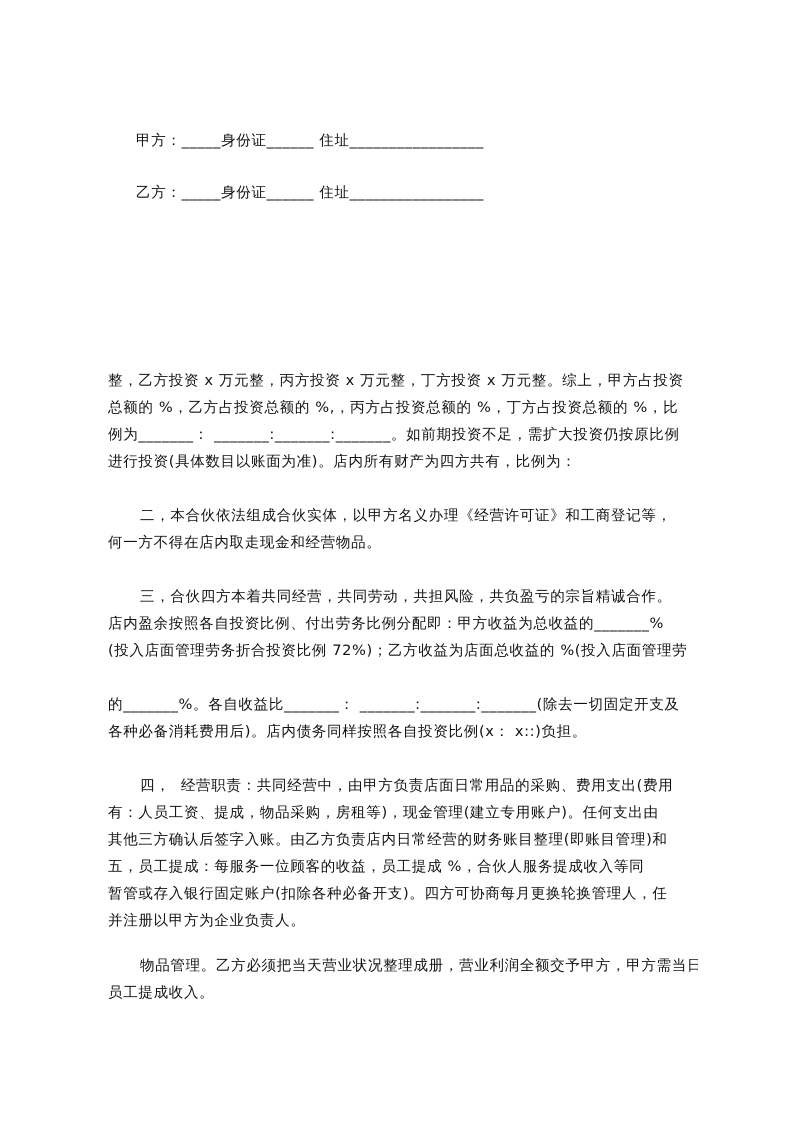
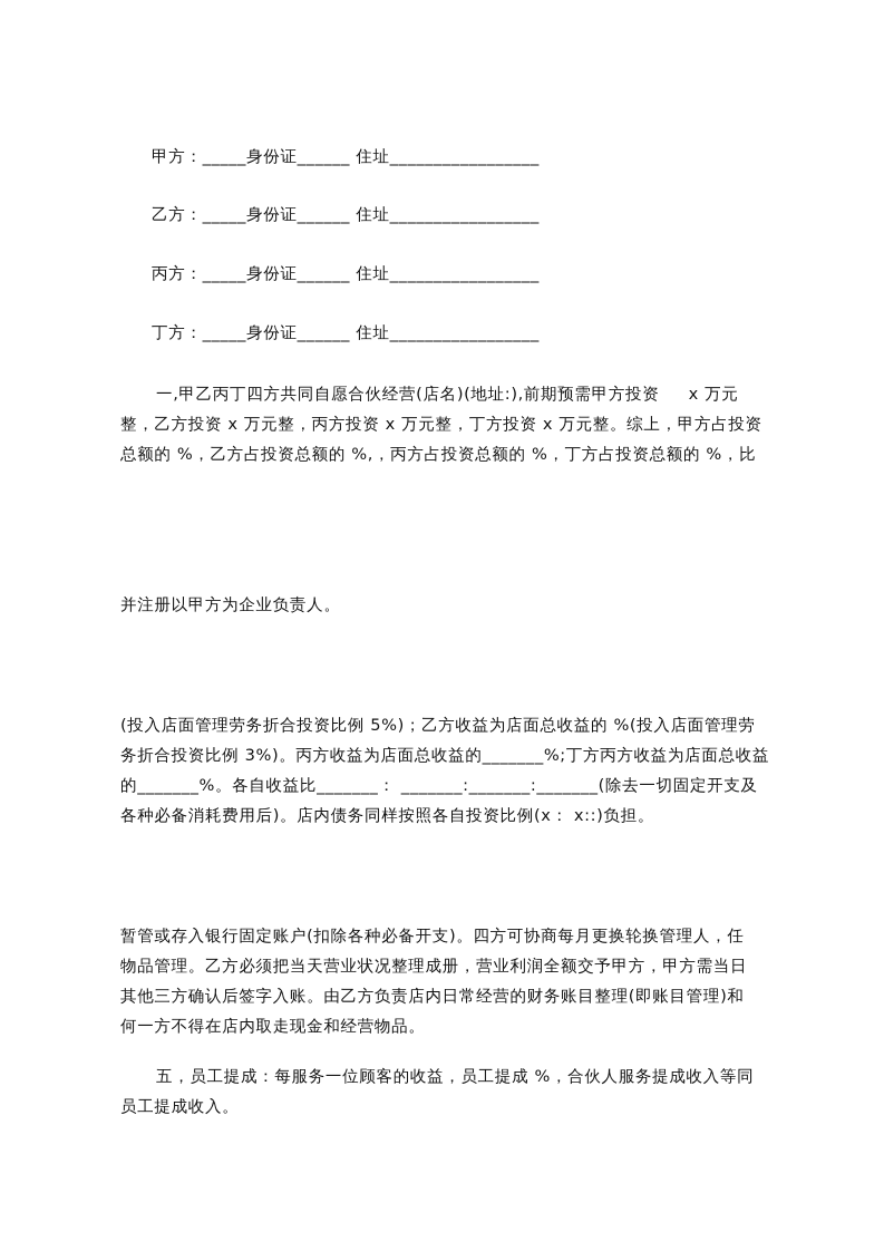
  甲方：_____身份证______ 住址_________________
  乙方：_____身份证______ 住址_________________
+ 丙方：_____身份证______ 住址_________________
+ 丁方：_____身份证______ 住址_________________
+ 一,甲乙丙丁四方共同自愿合伙经营(店名)(地址:),前期预需甲方投资 x 万元
  整，乙方投资 x 万元整，丙方投资 x 万元整，丁方投资 x 万元整。综上，甲方占投资
  总额的 %，乙方占投资总额的 %,，丙方占投资总额的 %，丁方占投资总额的 %，比
- 例为_______： _______:_______:_______。如前期投资不足，需扩大投资仍按原比例
- 进行投资(具体数目以账面为准)。店内所有财产为四方共有，比例为：
- 二，本合伙依法组成合伙实体，以甲方名义办理《经营许可证》和工商登记等，
- 何一方不得在店内取走现金和经营物品。
+ 并注册以甲方为企业负责人。
- 三，合伙四方本着共同经营，共同劳动，共担风险，共负盈亏的宗旨精诚合作。
- 店内盈余按照各自投资比例、付出劳务比例分配即：甲方收益为总收益的_______%
- (投入店面管理劳务折合投资比例 72%)；乙方收益为店面总收益的 %(投入店面管理劳
+ (投入店面管理劳务折合投资比例 5%)；乙方收益为店面总收益的 %(投入店面管理劳
+ 务折合投资比例 3%)。丙方收益为店面总收益的_______%;丁方丙方收益为店面总收益
  的_______%。各自收益比_______： _______:_______:_______(除去一切固定开支及
  各种必备消耗费用后)。店内债务同样按照各自投资比例(x： x::)负担。
- 四， 经营职责：共同经营中，由甲方负责店面日常用品的采购、费用支出(费用
- 有：人员工资、提成，物品采购，房租等)，现金管理(建立专用账户)。任何支出由
- 其他三方确认后签字入账。由乙方负责店内日常经营的财务账目整理(即账目管理)和
+ 暂管或存入银行固定账户(扣除各种必备开支)。四方可协商每月更换轮换管理人，任
- 五，员工提成：每服务一位顾客的收益，员工提成 %，合伙人服务提成收入等同
+ 物品管理。乙方必须把当天营业状况整理成册，营业利润全额交予甲方，甲方需当日
- 暂管或存入银行固定账户(扣除各种必备开支)。四方可协商每月更换轮换管理人，任
+ 其他三方确认后签字入账。由乙方负责店内日常经营的财务账目整理(即账目管理)和
- 并注册以甲方为企业负责人。
+ 何一方不得在店内取走现金和经营物品。
- 物品管理。乙方必须把当天营业状况整理成册，营业利润全额交予甲方，甲方需当日
+ 五，员工提成：每服务一位顾客的收益，员工提成 %，合伙人服务提成收入等同
  员工提成收入。
